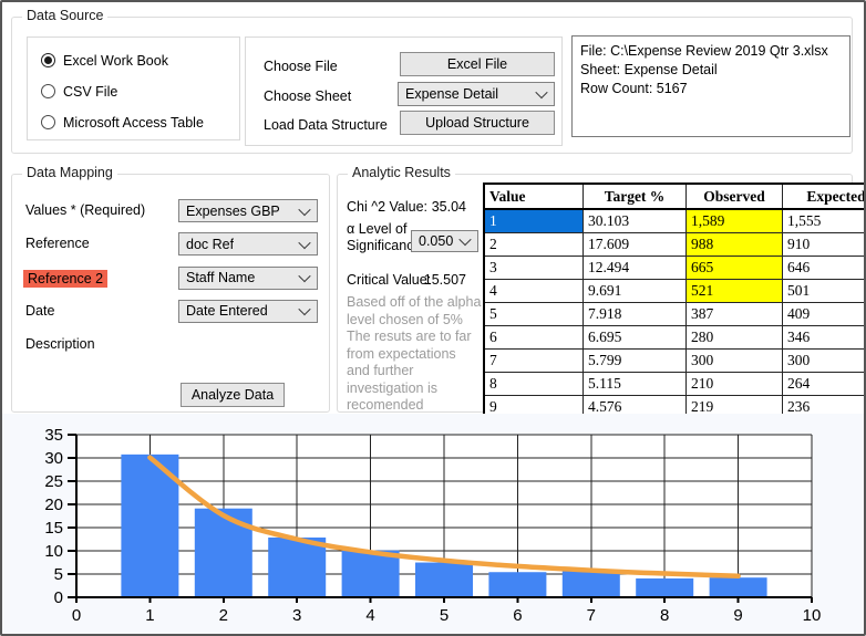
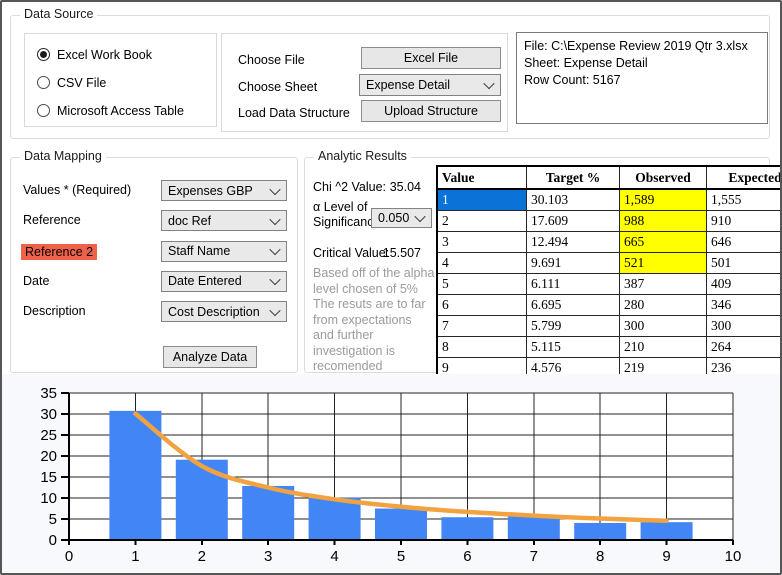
  Data Source
  Excel Work Book
  CSV File
  Microsoft Access Table
  Choose File
  Excel File
  Choose Sheet
  Expense Detail
  Load Data Structure
  Upload Structure
  File: C:\Expense Review 2019 Qtr 3.xlsx
  Sheet: Expense Detail
  Row Count: 5167
  Data Mapping
  Analyze Data
  Values * (Required)
  Expenses GBP
  Reference
  doc Ref
  Reference 2
  Staff Name
  Date
  Date Entered
  Description
+ Cost Description
  Analytic Results
  Chi ^2 Value:
  35.04
  α Level of Significan
  0.050
  Critical Value:
  15.507
  Based off of the alpha level chosen of 5% The resuts are to far from expectations and further investigation is recomended
  Value	Target %	Observed	Expected
  1	30.103	1,589	1,555
  2	17.609	988	910
  3	12.494	665	646
  4	9.691	521	501
- 5	7.918	387	409
+ 5	6.111	387	409
  6	6.695	280	346
  7	5.799	300	300
  8	5.115	210	264
  9	4.576	219	236
  0
  5
  10
  15
  20
  25
  30
  35
  0
  1
  2
  3
  4
  5
  6
  7
  8
  9
  10
